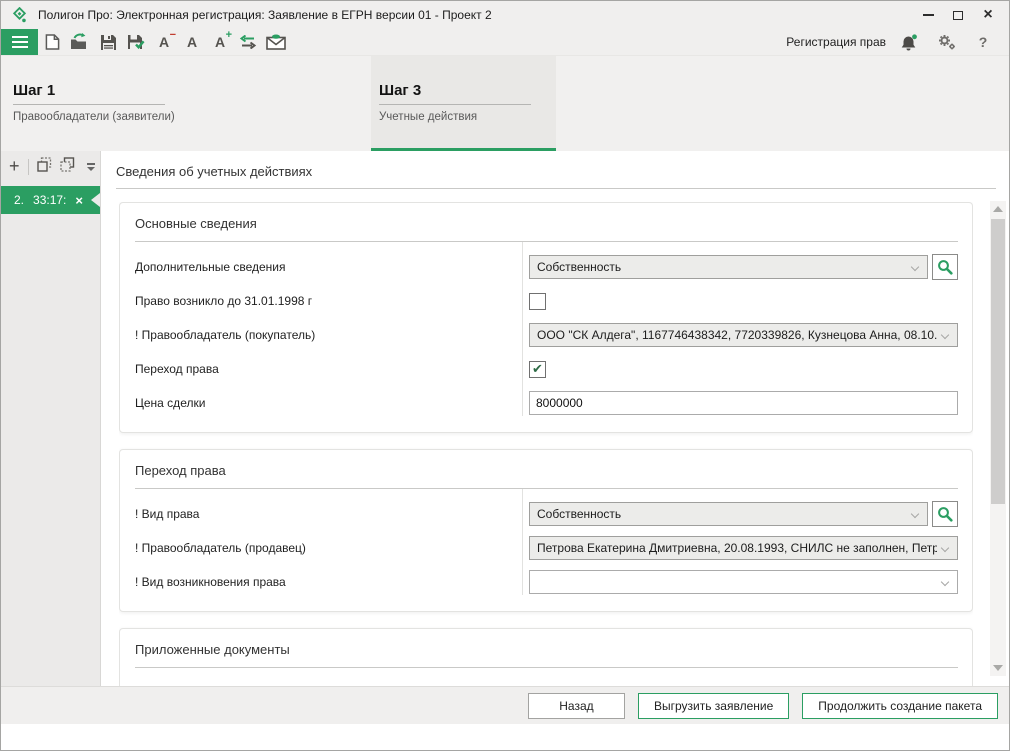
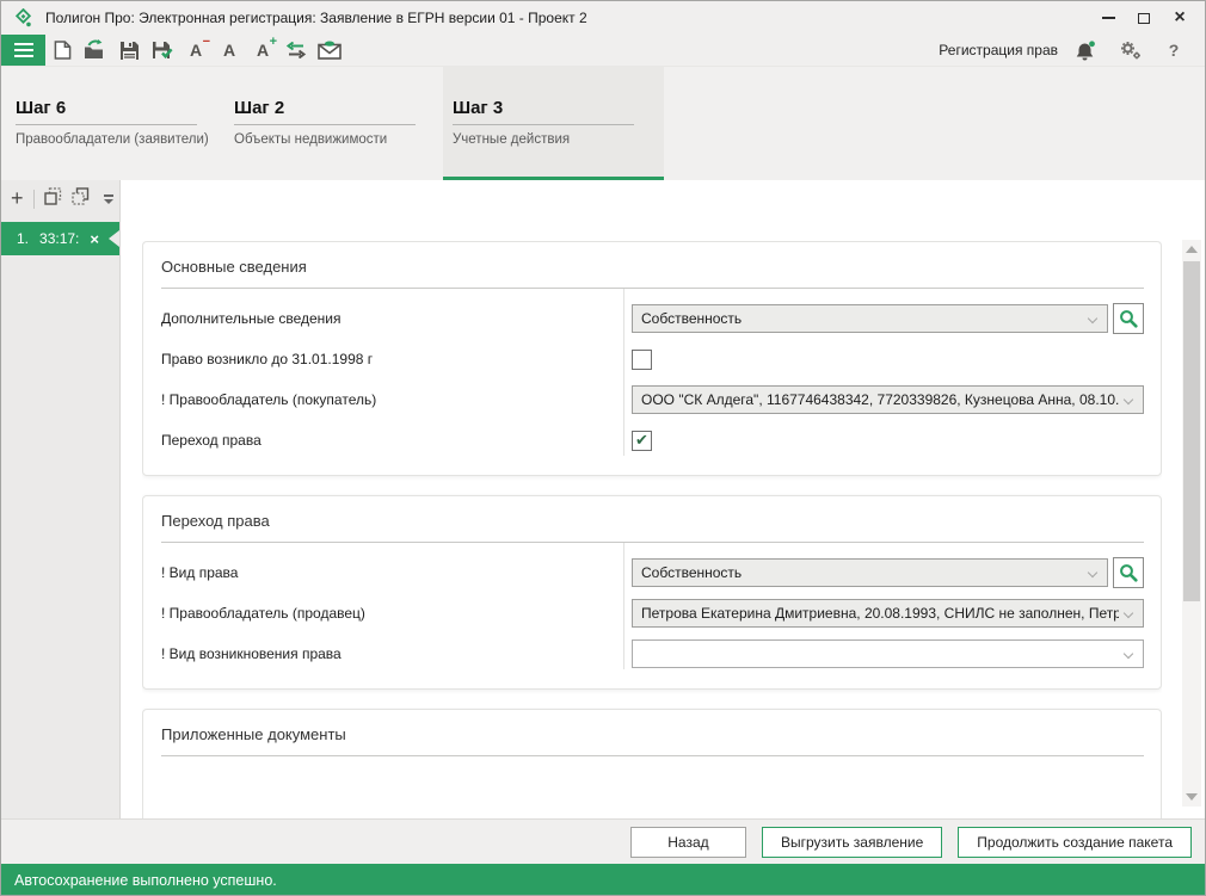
  Полигон Про: Электронная регистрация: Заявление в ЕГРН версии 01 - Проект 2
  ×
  A
  −
  A
  A
  +
  Регистрация прав
  ?
- Шаг 1
+ Шаг 6
  Правообладатели (заявители)
+ Шаг 2
+ Объекты недвижимости
  Шаг 3
  Учетные действия
  +
- 2.
+ 1.
  33:17:
  ×
- Сведения об учетных действиях
  Основные сведения
  Дополнительные сведения
  Собственность
  Право возникло до 31.01.1998 г
  ! Правообладатель (покупатель)
  ООО "СК Алдега", 1167746438342, 7720339826, Кузнецова Анна, 08.10.
  Переход права
  ✔
- Цена сделки
- 8000000
  Переход права
  ! Вид права
  Собственность
  ! Правообладатель (продавец)
  Петрова Екатерина Дмитриевна, 20.08.1993, СНИЛС не заполнен, Петр
  ! Вид возникновения права
  Приложенные документы
  Назад
  Выгрузить заявление
  Продолжить создание пакета
+ Автосохранение выполнено успешно.
